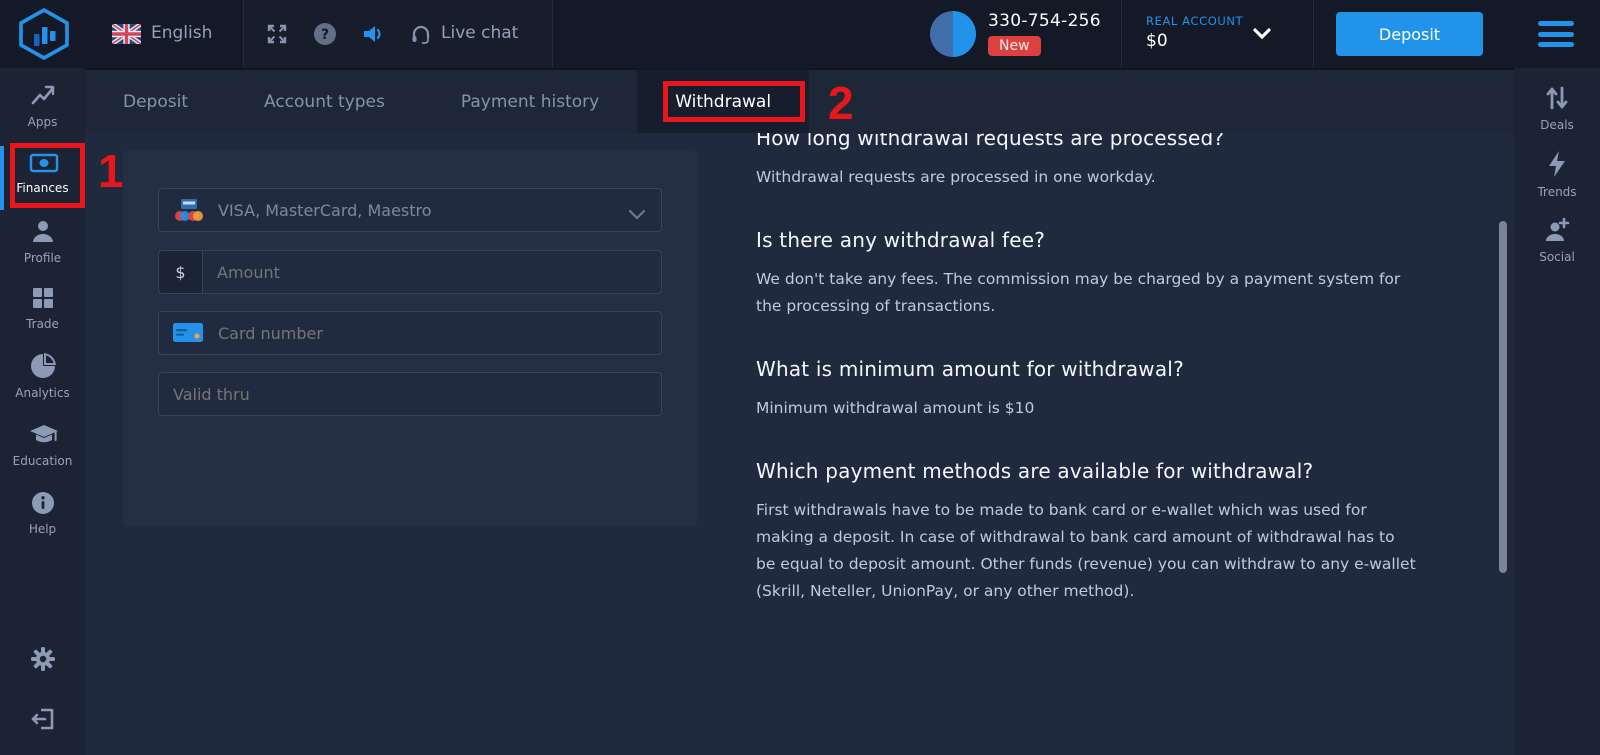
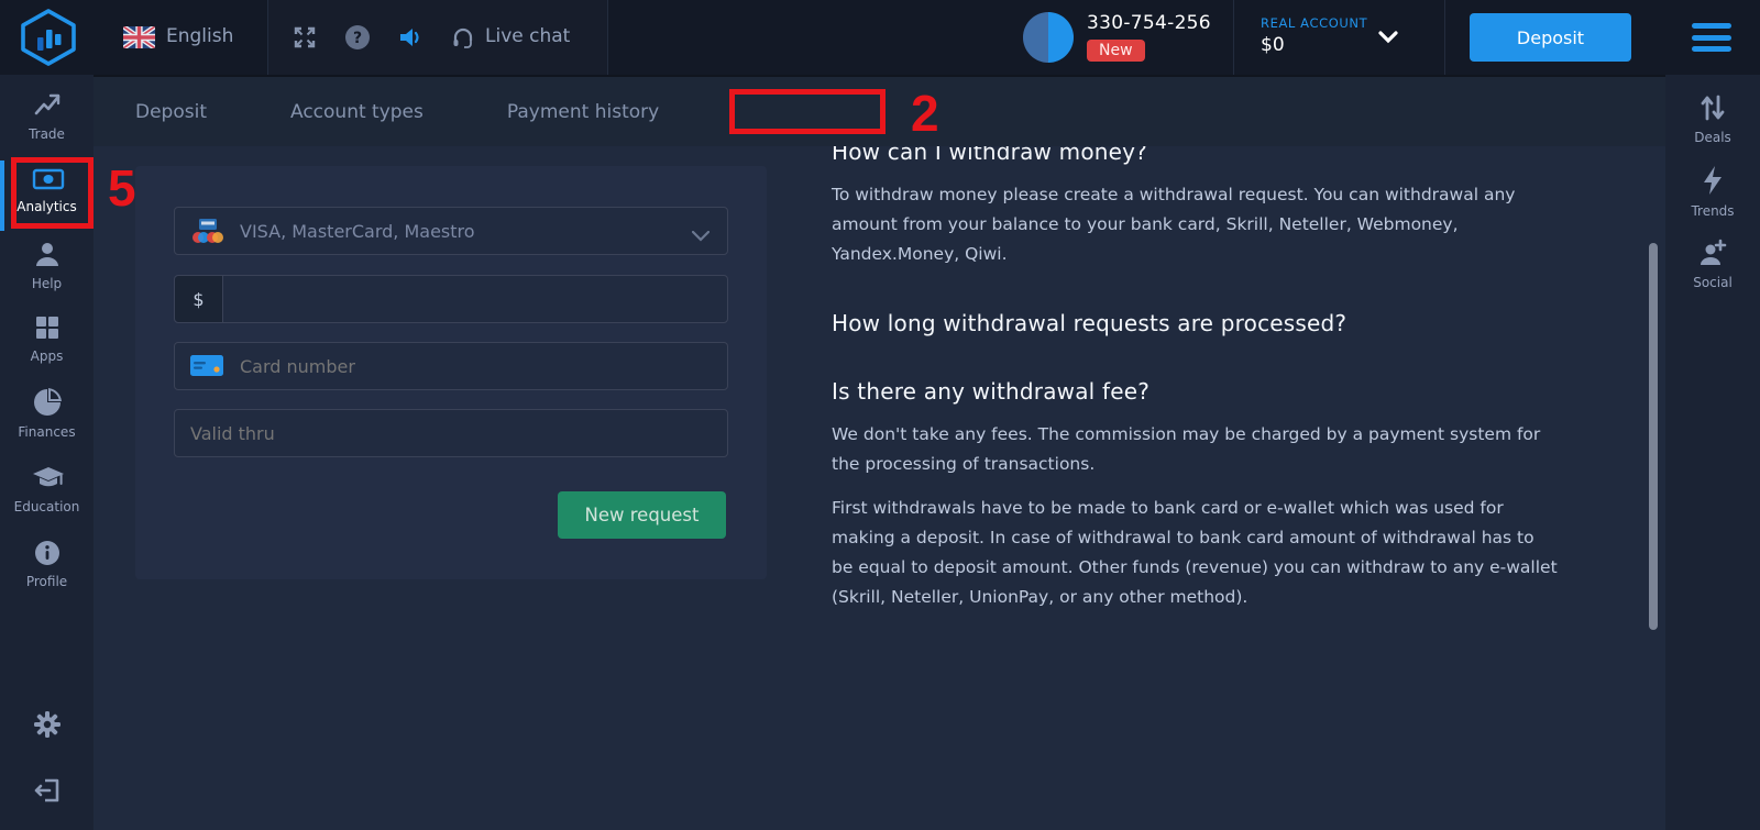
  English
  ?
  Live chat
  330-754-256
  New
  REAL ACCOUNT
  $0
  Deposit
  Deposit
  Account types
  Payment history
- Withdrawal
- Apps
+ Trade
- Finances
+ Analytics
- Profile
+ Help
- Trade
+ Apps
- Analytics
+ Finances
  Education
- Help
+ Profile
  Deals
  Trends
  Social
  VISA, MasterCard, Maestro
  $
- Amount
  Card number
  Valid thru
+ New request
+ How can I withdraw money?
+ To withdraw money please create a withdrawal request. You can withdrawal any
+ amount from your balance to your bank card, Skrill, Neteller, Webmoney,
+ Yandex.Money, Qiwi.
  How long withdrawal requests are processed?
- Withdrawal requests are processed in one workday.
  Is there any withdrawal fee?
  We don't take any fees. The commission may be charged by a payment system for
  the processing of transactions.
- What is minimum amount for withdrawal?
- Minimum withdrawal amount is $10
- Which payment methods are available for withdrawal?
  First withdrawals have to be made to bank card or e-wallet which was used for
  making a deposit. In case of withdrawal to bank card amount of withdrawal has to
  be equal to deposit amount. Other funds (revenue) you can withdraw to any e-wallet
  (Skrill, Neteller, UnionPay, or any other method).
- 1
+ 5
  2
